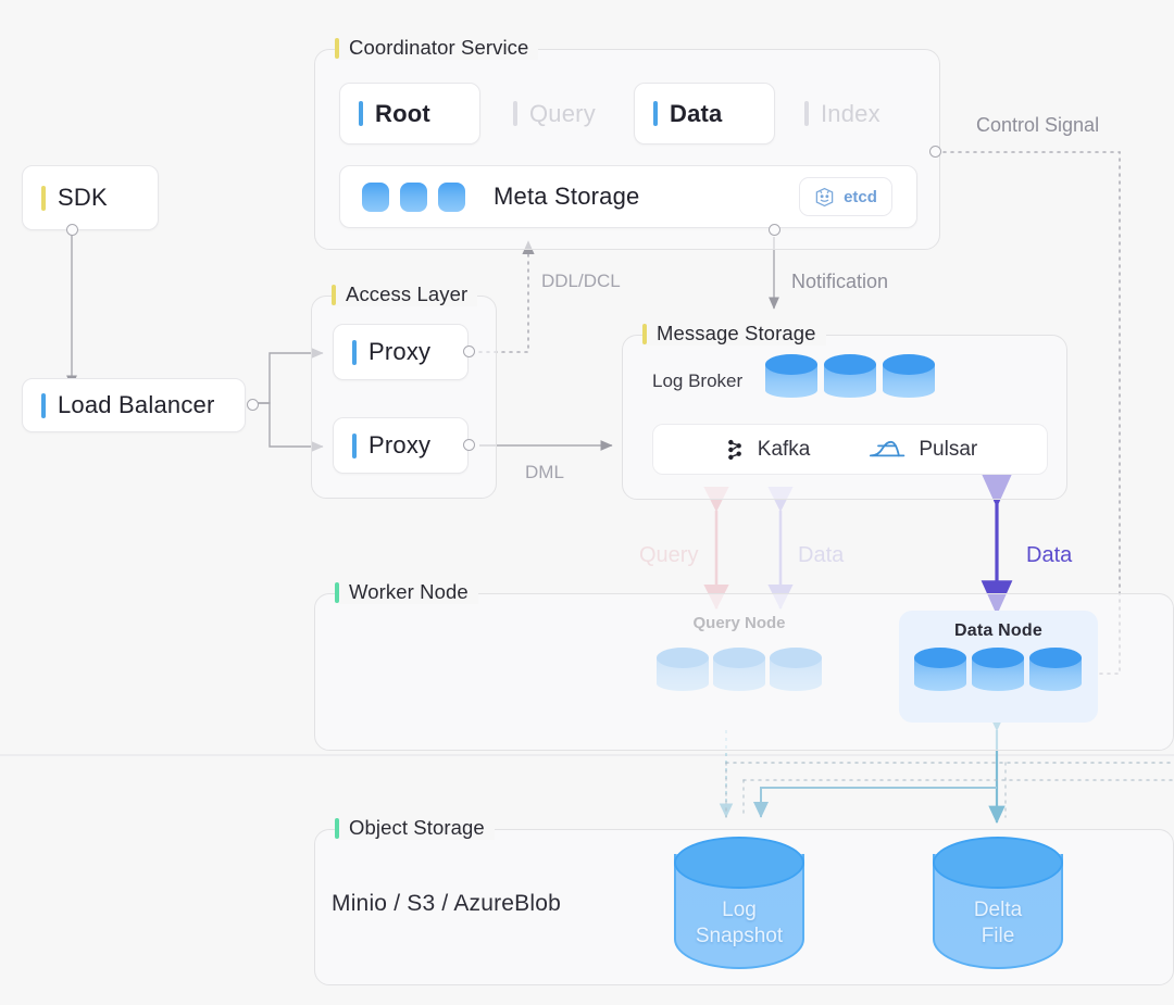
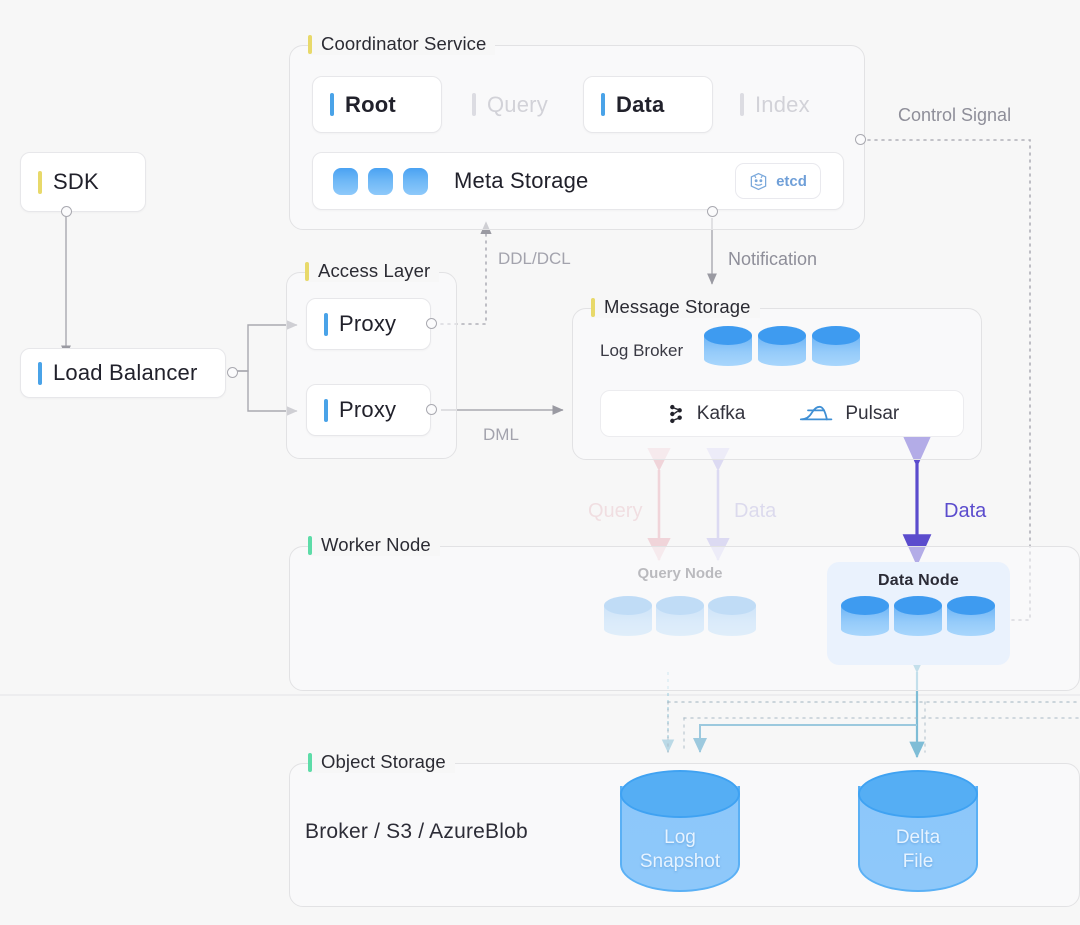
  SDK
  Load Balancer
  Coordinator Service
  Root
  Query
  Data
  Index
  Meta Storage
  etcd
  Access Layer
  Proxy
  Proxy
  Message Storage
  Log Broker
  Kafka
  Pulsar
  Worker Node
  Query Node
  Data Node
  Object Storage
- Minio / S3 / AzureBlob
+ Broker / S3 / AzureBlob
  Log
  Snapshot
  Delta
  File
  Control Signal
  DDL/DCL
  Notification
  DML
  Query
  Data
  Data
